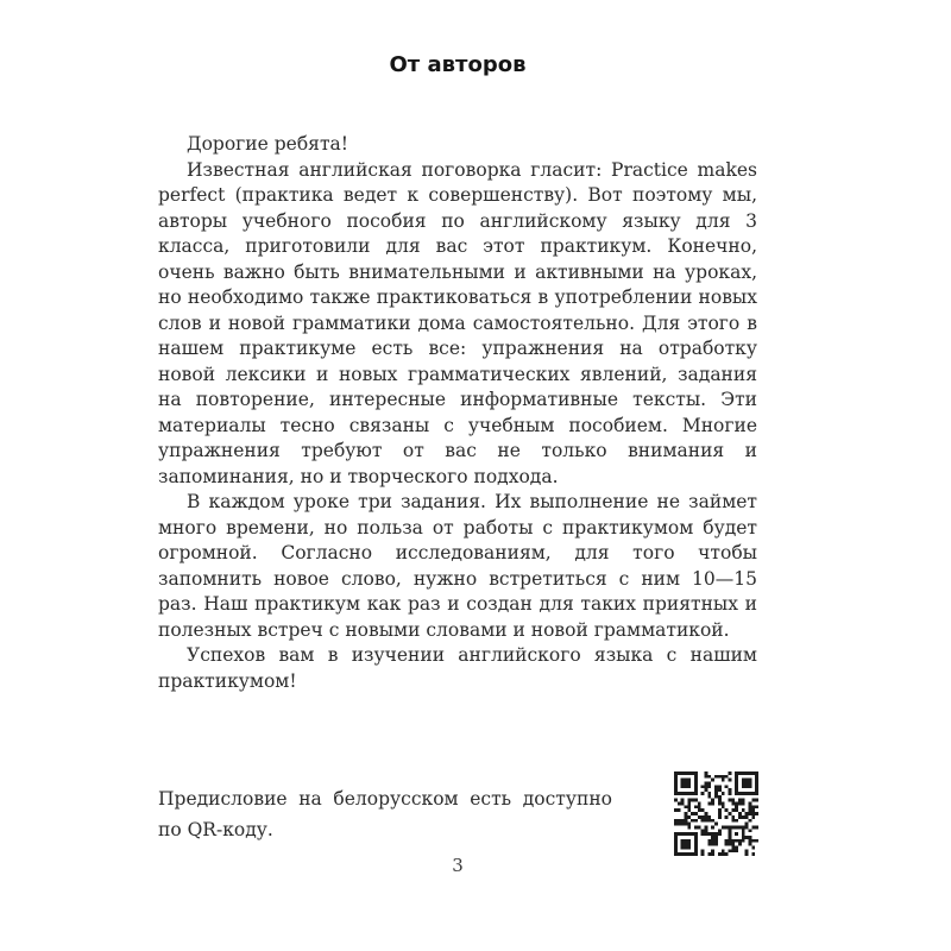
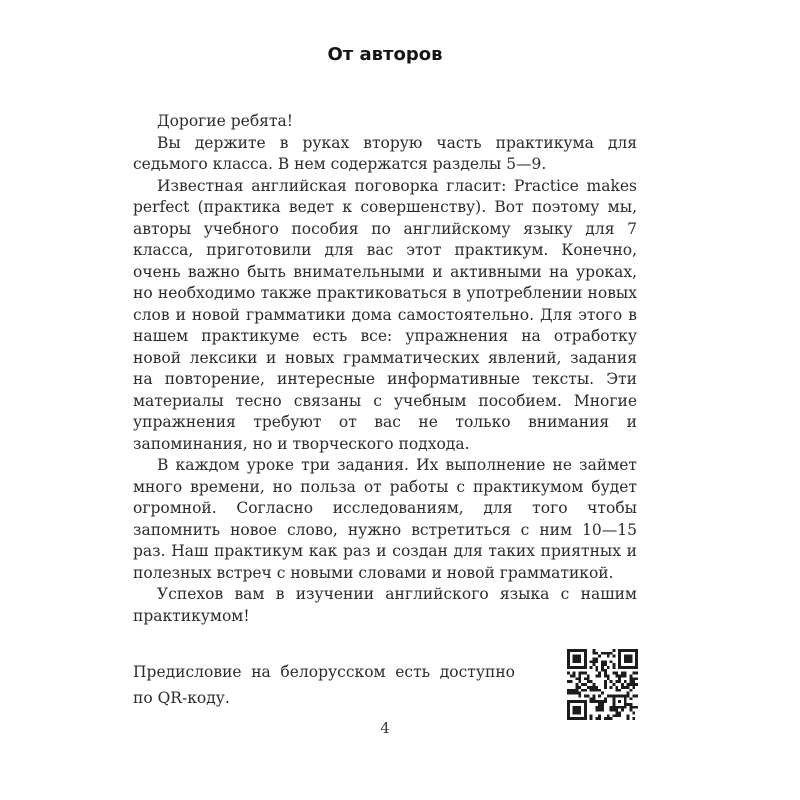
  От авторов
  Дорогие ребята!
+ Вы держите в руках вторую часть практикума для седьмого класса. В нем содержатся разделы 5—9.
- Известная английская поговорка гласит: Practice makes perfect (практика ведет к совершенству). Вот поэтому мы, авторы учебного пособия по английскому языку для 3 класса, приготовили для вас этот практикум. Конечно, очень важно быть внимательными и активными на уроках, но необходимо также практиковаться в употреблении новых слов и новой грамматики дома самостоятельно. Для этого в нашем практикуме есть все: упражнения на отработку новой лексики и новых грамматических явлений, задания на повторение, интересные информативные тексты. Эти материалы тесно связаны с учебным пособием. Многие упражнения требуют от вас не только внимания и запоминания, но и творческого подхода.
+ Известная английская поговорка гласит: Practice makes perfect (практика ведет к совершенству). Вот поэтому мы, авторы учебного пособия по английскому языку для 7 класса, приготовили для вас этот практикум. Конечно, очень важно быть внимательными и активными на уроках, но необходимо также практиковаться в употреблении новых слов и новой грамматики дома самостоятельно. Для этого в нашем практикуме есть все: упражнения на отработку новой лексики и новых грамматических явлений, задания на повторение, интересные информативные тексты. Эти материалы тесно связаны с учебным пособием. Многие упражнения требуют от вас не только внимания и запоминания, но и творческого подхода.
  В каждом уроке три задания. Их выполнение не займет много времени, но польза от работы с практикумом будет огромной. Согласно исследованиям, для того чтобы запомнить новое слово, нужно встретиться с ним 10—15 раз. Наш практикум как раз и создан для таких приятных и полезных встреч с новыми словами и новой грамматикой.
  Успехов вам в изучении английского языка с нашим практикумом!
  Предисловие на белорусском есть доступно по QR-коду.
- 3
+ 4
